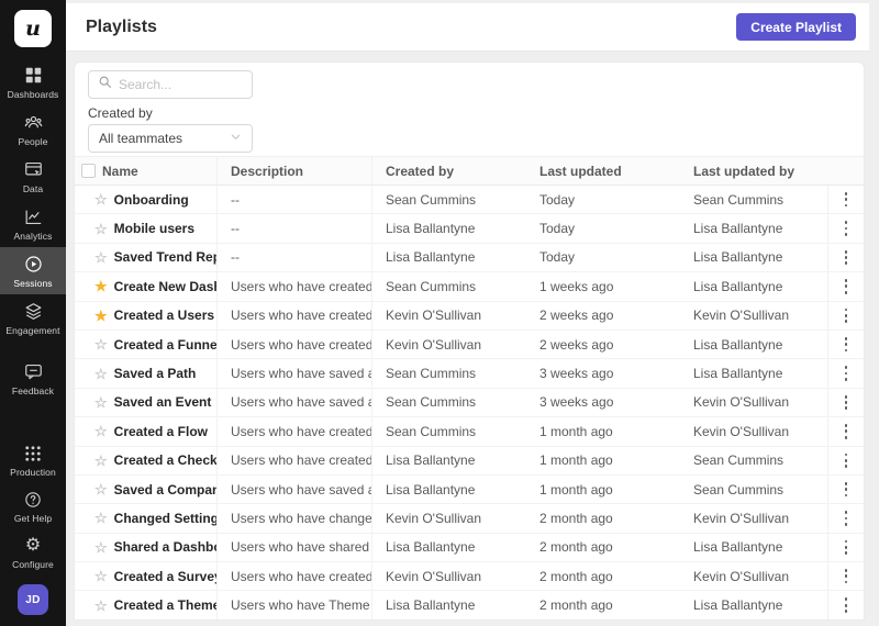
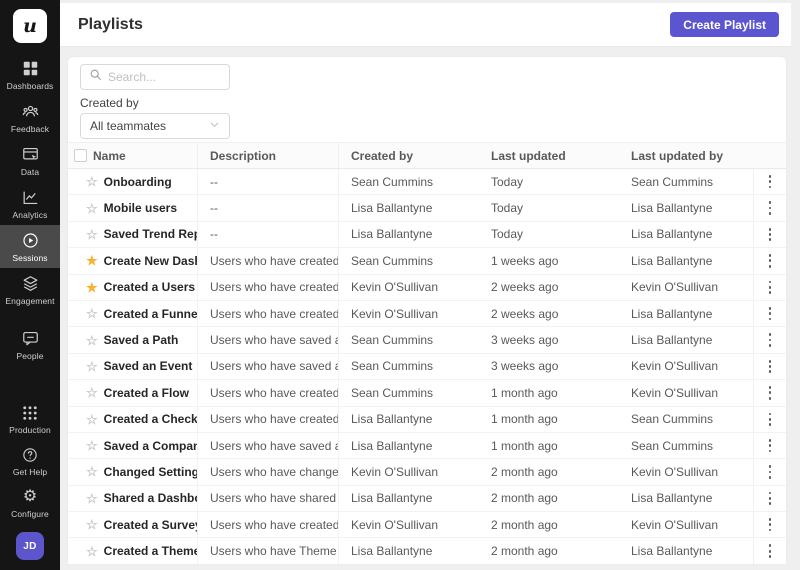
  u
  Dashboards
- People
+ Feedback
  Data
  Analytics
  Sessions
  Engagement
- Feedback
+ People
  Production
  Get Help
  ⚙
  Configure
  JD
  Playlists
  Create Playlist
  Search...
  Created by
  All teammates
  Name
  Description
  Created by
  Last updated
  Last updated by
  ☆
  Onboarding
  --
  Sean Cummins
  Today
  Sean Cummins
  ☆
  Mobile users
  --
  Lisa Ballantyne
  Today
  Lisa Ballantyne
  ☆
  --
  Lisa Ballantyne
  Today
  Lisa Ballantyne
  ★
  Users who have created
  Sean Cummins
  1 weeks ago
  Lisa Ballantyne
  ★
  Users who have created
  Kevin O'Sullivan
  2 weeks ago
  Kevin O'Sullivan
  ☆
  Created a Funne
  Users who have created
  Kevin O'Sullivan
  2 weeks ago
  Lisa Ballantyne
  ☆
  Saved a Path
  Users who have saved a
  Sean Cummins
  3 weeks ago
  Lisa Ballantyne
  ☆
  Saved an Event
  Users who have saved a
  Sean Cummins
  3 weeks ago
  Kevin O'Sullivan
  ☆
  Created a Flow
  Users who have created
  Sean Cummins
  1 month ago
  Kevin O'Sullivan
  ☆
  Created a Check
  Users who have created
  Lisa Ballantyne
  1 month ago
  Sean Cummins
  ☆
  Users who have saved a
  Lisa Ballantyne
  1 month ago
  Sean Cummins
  ☆
  Changed Setting
  Kevin O'Sullivan
  2 month ago
  Kevin O'Sullivan
  ☆
  Shared a Dashb
  Lisa Ballantyne
  2 month ago
  Lisa Ballantyne
  ☆
  Created a Surve
  Users who have created
  Kevin O'Sullivan
  2 month ago
  Kevin O'Sullivan
  ☆
  Created a Them
  Users who have Theme
  Lisa Ballantyne
  2 month ago
  Lisa Ballantyne
